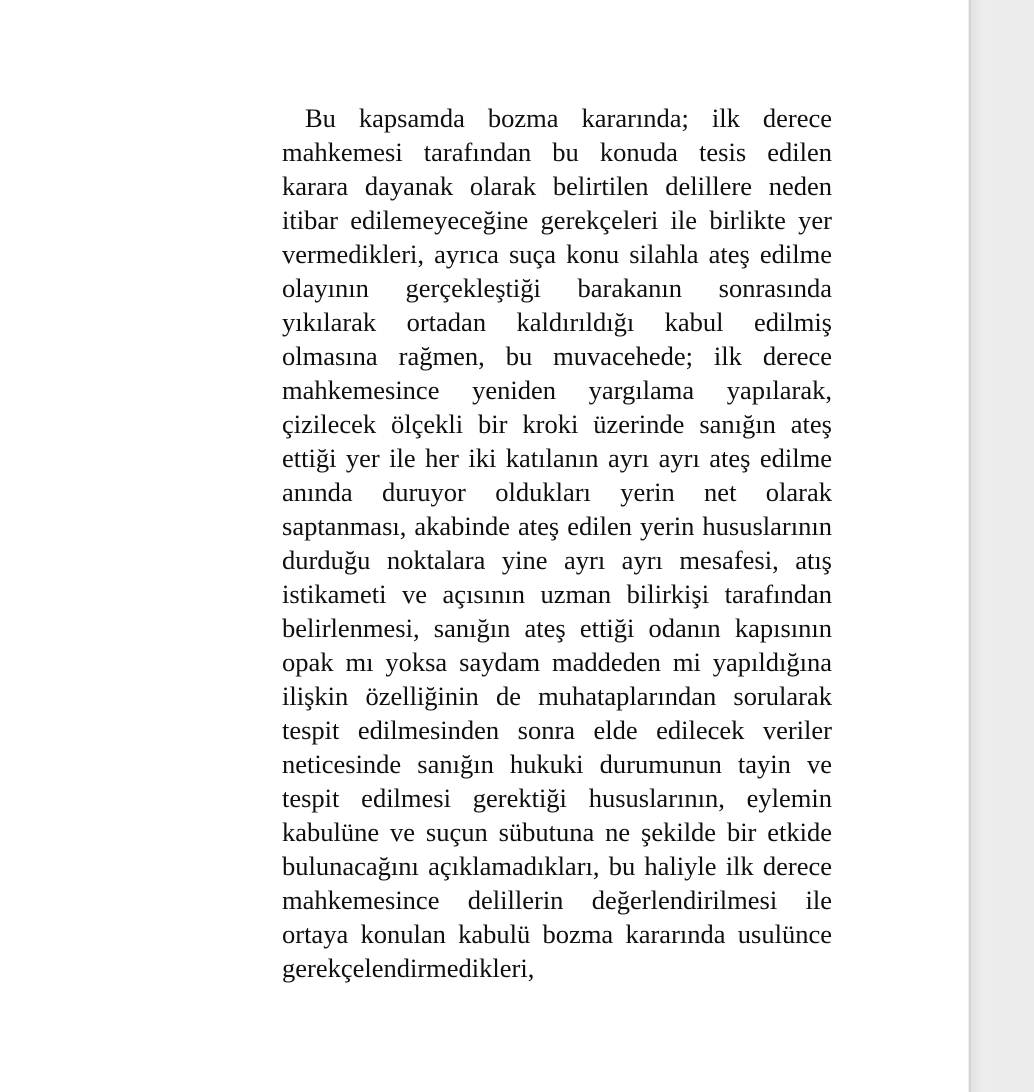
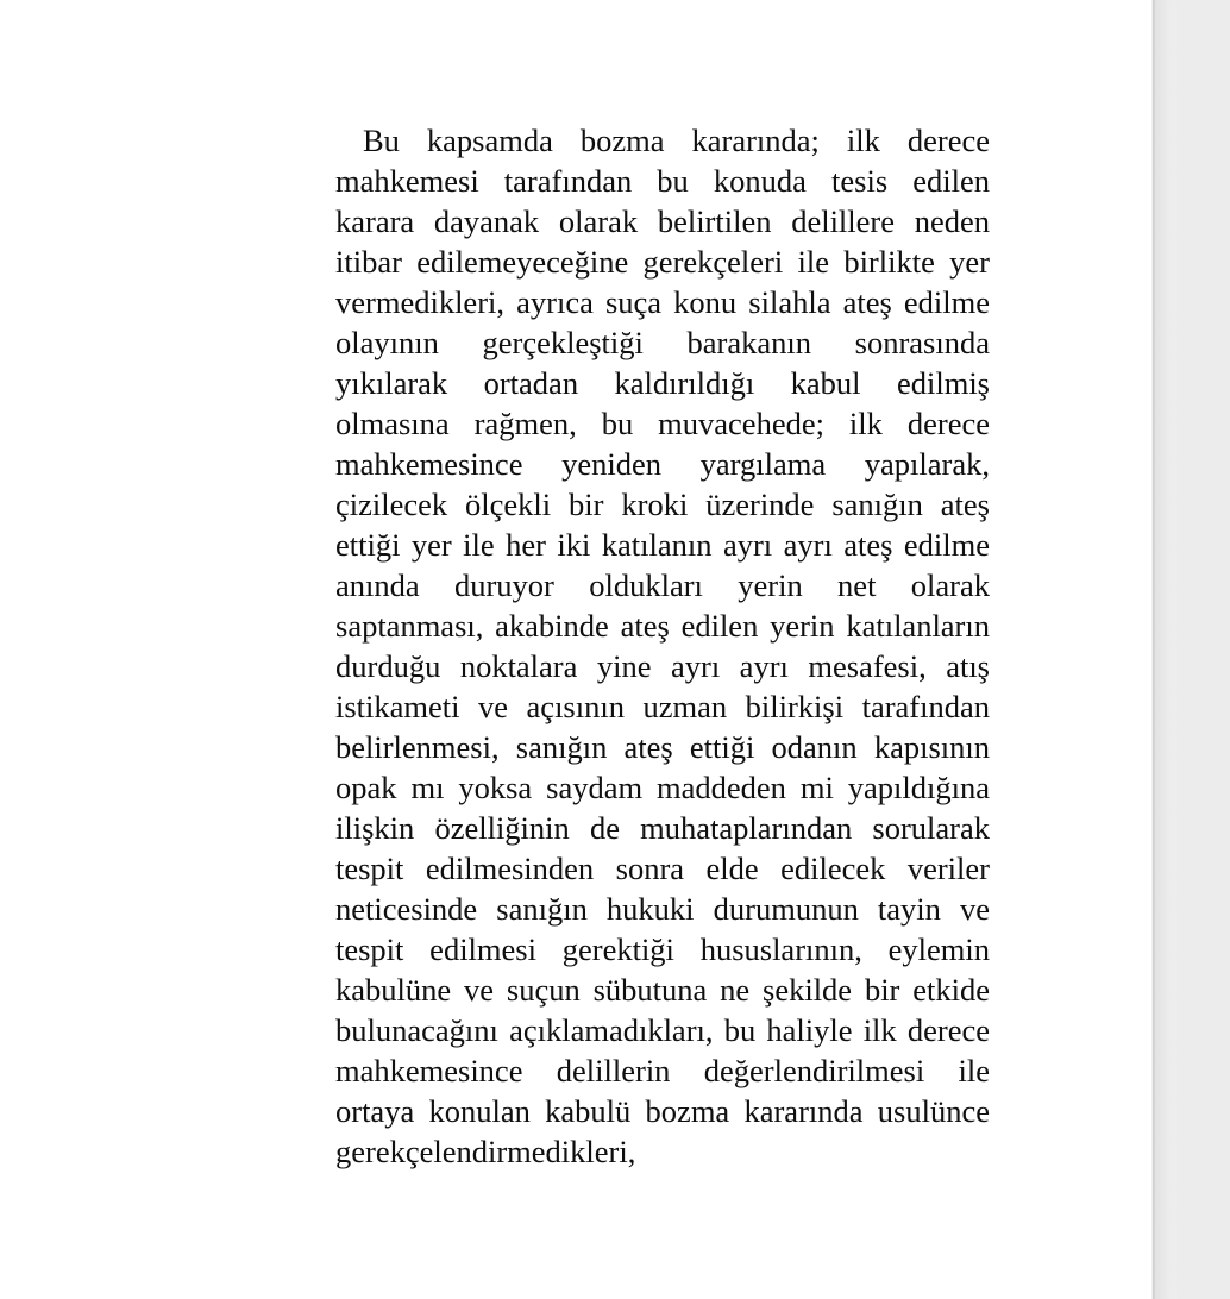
- Bu kapsamda bozma kararında; ilk derece mahkemesi tarafından bu konuda tesis edilen karara dayanak olarak belirtilen delillere neden itibar edilemeyeceğine gerekçeleri ile birlikte yer vermedikleri, ayrıca suça konu silahla ateş edilme olayının gerçekleştiği barakanın sonrasında yıkılarak ortadan kaldırıldığı kabul edilmiş olmasına rağmen, bu muvacehede; ilk derece mahkemesince yeniden yargılama yapılarak, çizilecek ölçekli bir kroki üzerinde sanığın ateş ettiği yer ile her iki katılanın ayrı ayrı ateş edilme anında duruyor oldukları yerin net olarak saptanması, akabinde ateş edilen yerin hususlarının durduğu noktalara yine ayrı ayrı mesafesi, atış istikameti ve açısının uzman bilirkişi tarafından belirlenmesi, sanığın ateş ettiği odanın kapısının opak mı yoksa saydam maddeden mi yapıldığına ilişkin özelliğinin de muhataplarından sorularak tespit edilmesinden sonra elde edilecek veriler neticesinde sanığın hukuki durumunun tayin ve tespit edilmesi gerektiği hususlarının, eylemin kabulüne ve suçun sübutuna ne şekilde bir etkide bulunacağını açıklamadıkları, bu haliyle ilk derece mahkemesince delillerin değerlendirilmesi ile ortaya konulan kabulü bozma kararında usulünce gerekçelendirmedikleri,
+ Bu kapsamda bozma kararında; ilk derece mahkemesi tarafından bu konuda tesis edilen karara dayanak olarak belirtilen delillere neden itibar edilemeyeceğine gerekçeleri ile birlikte yer vermedikleri, ayrıca suça konu silahla ateş edilme olayının gerçekleştiği barakanın sonrasında yıkılarak ortadan kaldırıldığı kabul edilmiş olmasına rağmen, bu muvacehede; ilk derece mahkemesince yeniden yargılama yapılarak, çizilecek ölçekli bir kroki üzerinde sanığın ateş ettiği yer ile her iki katılanın ayrı ayrı ateş edilme anında duruyor oldukları yerin net olarak saptanması, akabinde ateş edilen yerin katılanların durduğu noktalara yine ayrı ayrı mesafesi, atış istikameti ve açısının uzman bilirkişi tarafından belirlenmesi, sanığın ateş ettiği odanın kapısının opak mı yoksa saydam maddeden mi yapıldığına ilişkin özelliğinin de muhataplarından sorularak tespit edilmesinden sonra elde edilecek veriler neticesinde sanığın hukuki durumunun tayin ve tespit edilmesi gerektiği hususlarının, eylemin kabulüne ve suçun sübutuna ne şekilde bir etkide bulunacağını açıklamadıkları, bu haliyle ilk derece mahkemesince delillerin değerlendirilmesi ile ortaya konulan kabulü bozma kararında usulünce gerekçelendirmedikleri,
